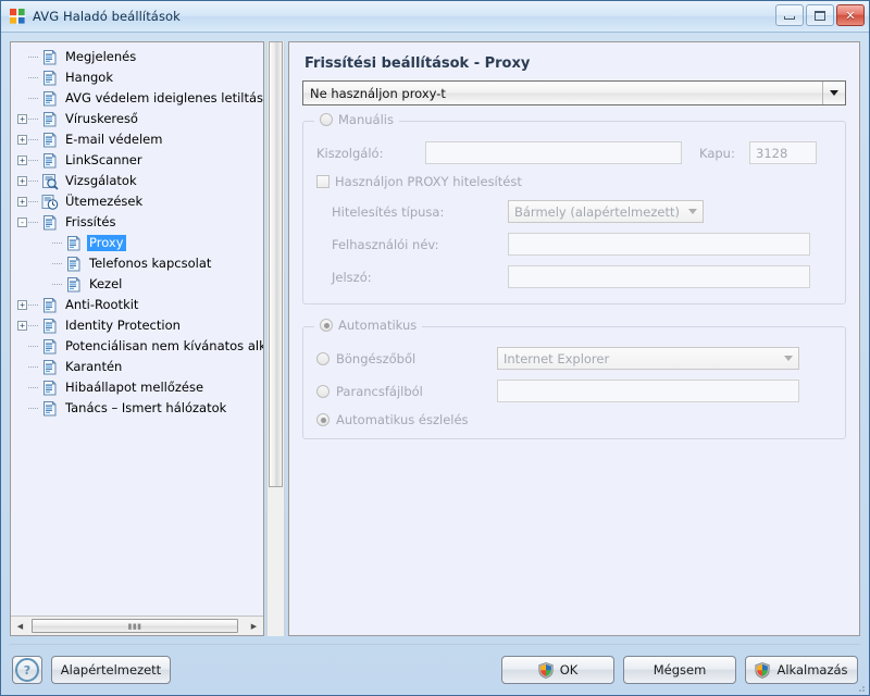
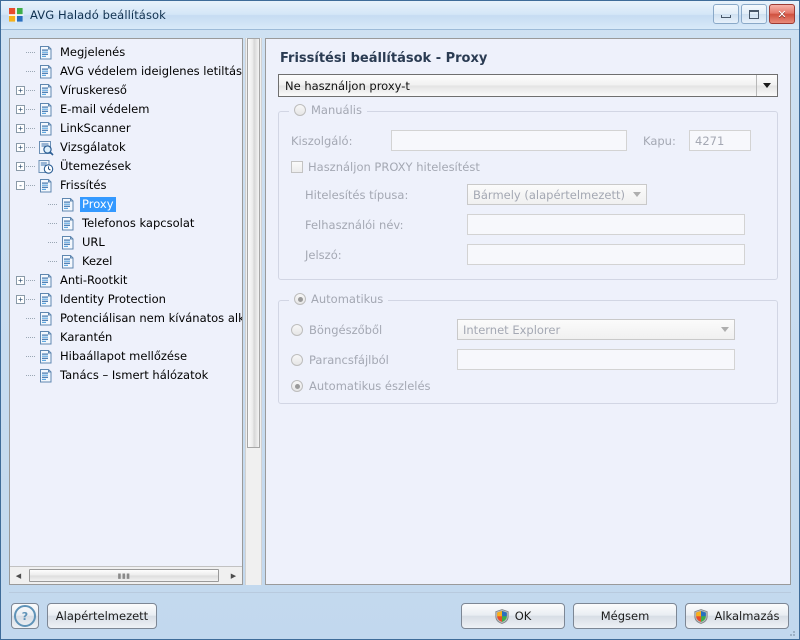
  AVG Haladó beállítások
  ✕
  Megjelenés
- Hangok
  AVG védelem ideiglenes letiltás
  +
  Víruskereső
  +
  E-mail védelem
  +
  LinkScanner
  +
  Vizsgálatok
  +
  Ütemezések
  -
  Frissítés
  Proxy
  Telefonos kapcsolat
+ URL
  Kezel
  +
  Anti-Rootkit
  +
  Identity Protection
  Potenciálisan nem kívánatos alk
  Karantén
  Hibaállapot mellőzése
  Tanács – Ismert hálózatok
  ◀
  ▮▮▮
  ▶
  Frissítési beállítások - Proxy
  Ne használjon proxy-t
  Manuális
  Kiszolgáló:
  Kapu:
- 3128
+ 4271
  Használjon PROXY hitelesítést
  Hitelesítés típusa:
  Bármely (alapértelmezett)
  Felhasználói név:
  Jelszó:
  Automatikus
  Böngészőből
  Internet Explorer
  Parancsfájlból
  Automatikus észlelés
  ?
  Alapértelmezett
  OK
  Mégsem
  Alkalmazás
